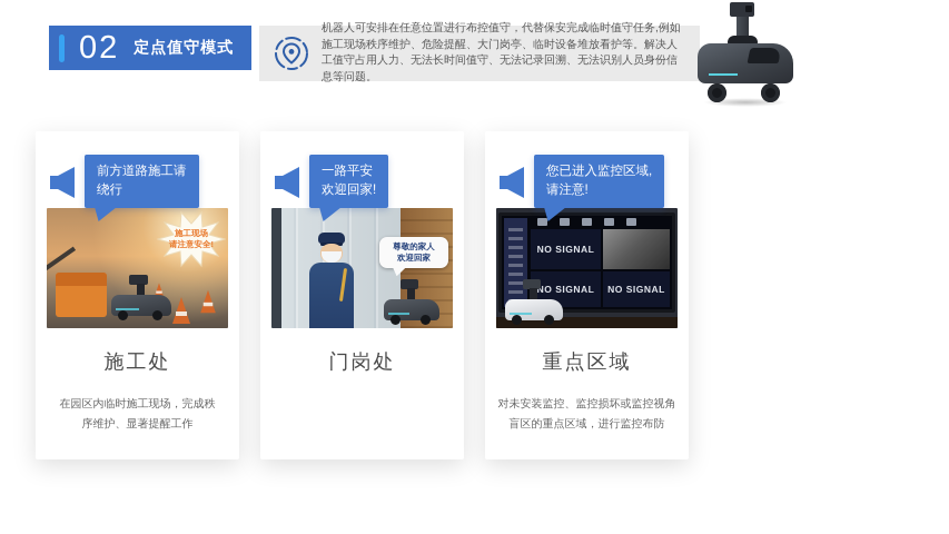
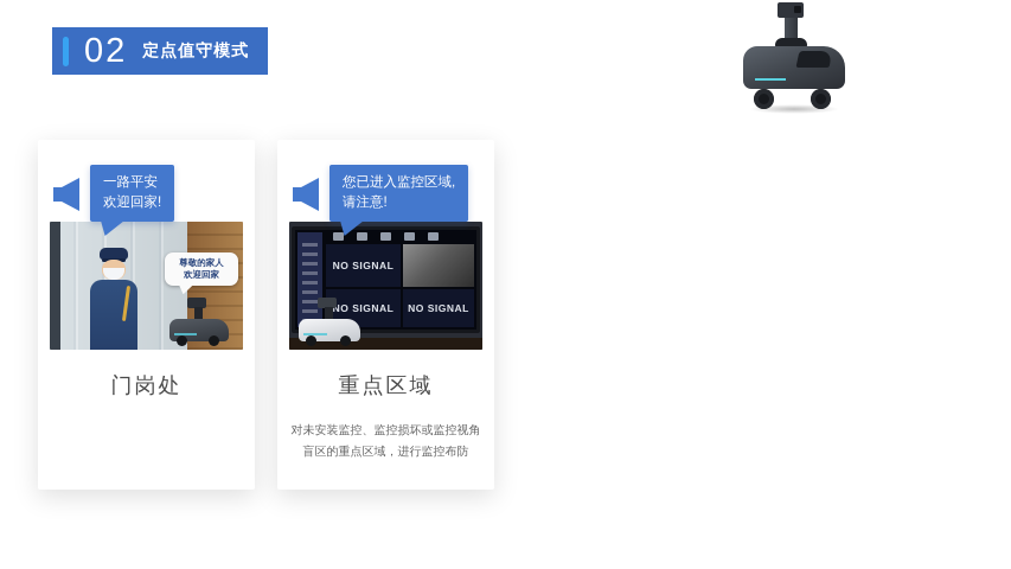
  02
  定点值守模式
- 机器人可安排在任意位置进行布控值守，代替保安完成临时值守任务,例如施工现场秩序维护、危险提醒、大门岗亭、临时设备堆放看护等。解决人工值守占用人力、无法长时间值守、无法记录回溯、无法识别人员身份信息等问题。
- 前方道路施工请
- 绕行
- 施工现场
- 请注意安全!
- 施工处
- 在园区内临时施工现场，完成秩
- 序维护、显著提醒工作
  一路平安
  欢迎回家!
  尊敬的家人
  欢迎回家
  门岗处
  您已进入监控区域,
  请注意!
  NO SIGNAL
  NO SIGNAL
  NO SIGNAL
  重点区域
  对未安装监控、监控损坏或监控视角
  盲区的重点区域，进行监控布防
